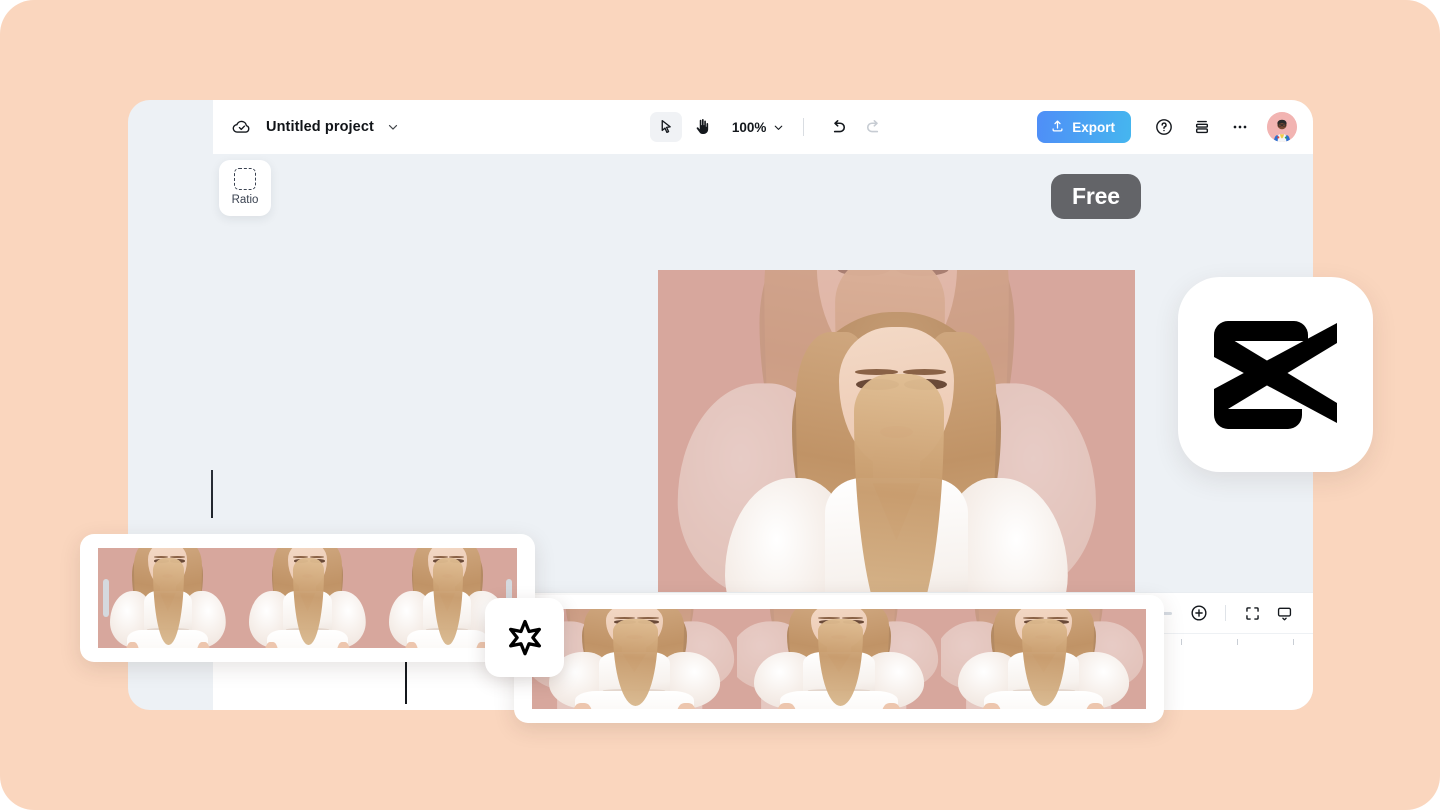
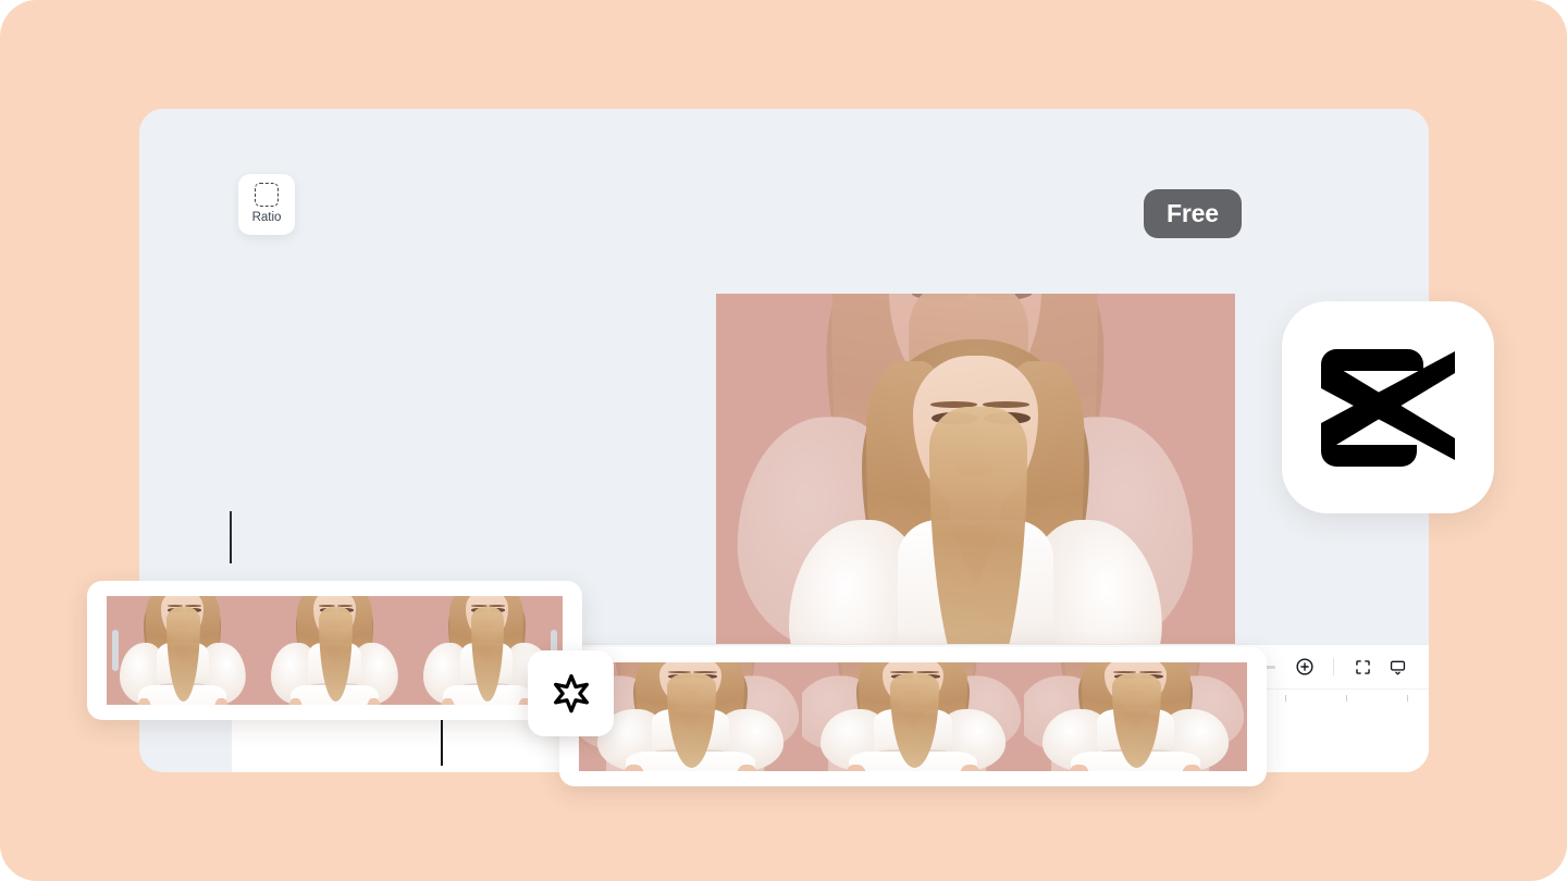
- Untitled project
- 100%
- Export
  Ratio
  Free
